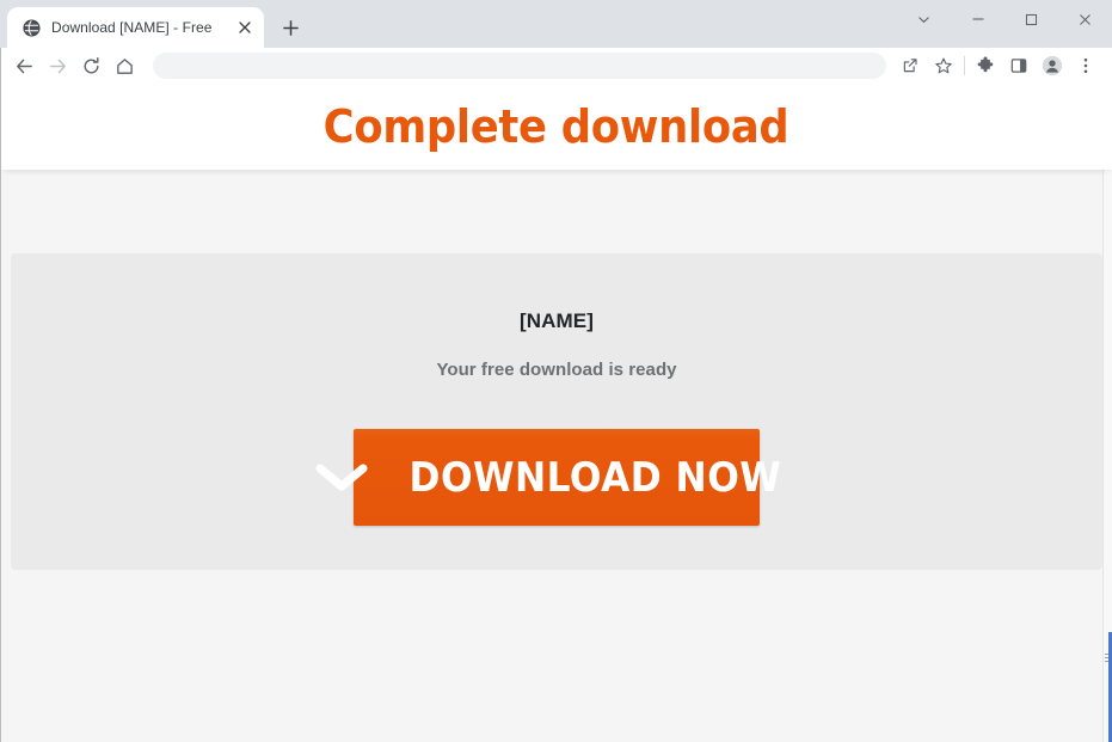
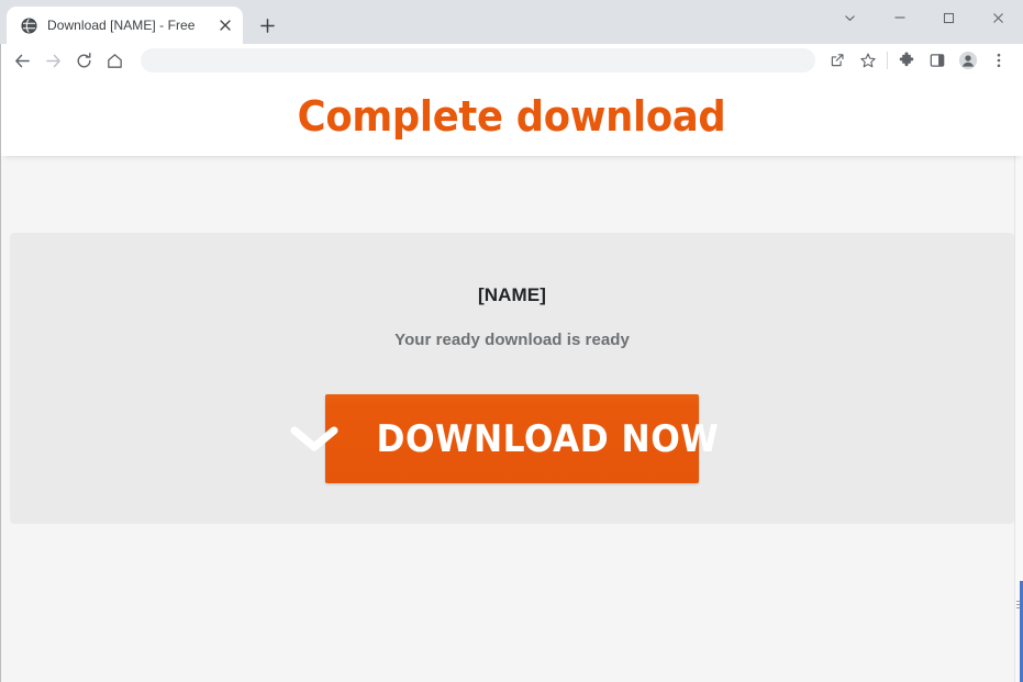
  Download [NAME] - Free
  Complete download
  [NAME]
- Your free download is ready
+ Your ready download is ready
  DOWNLOAD NOW
